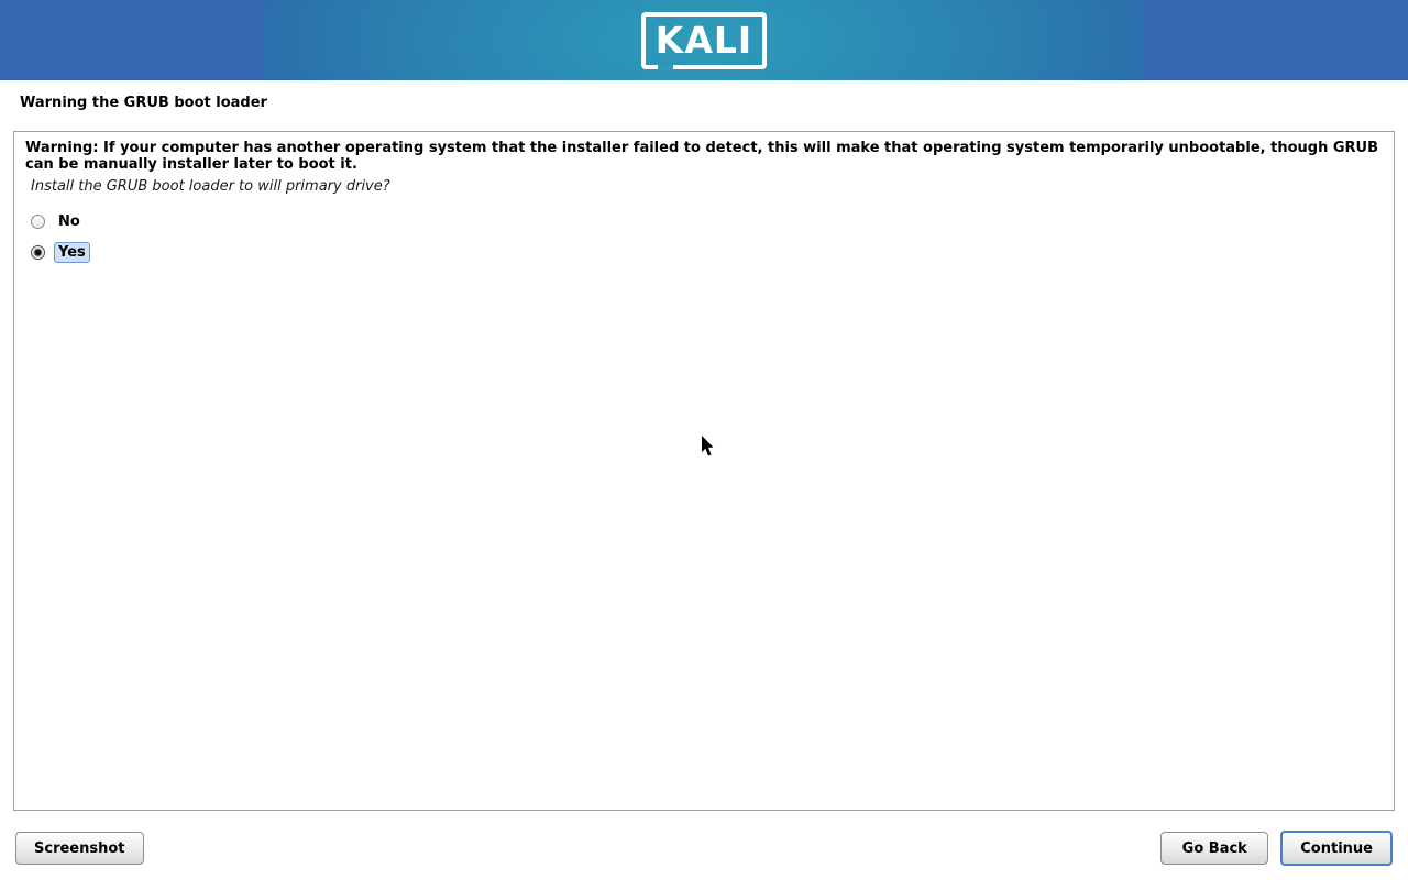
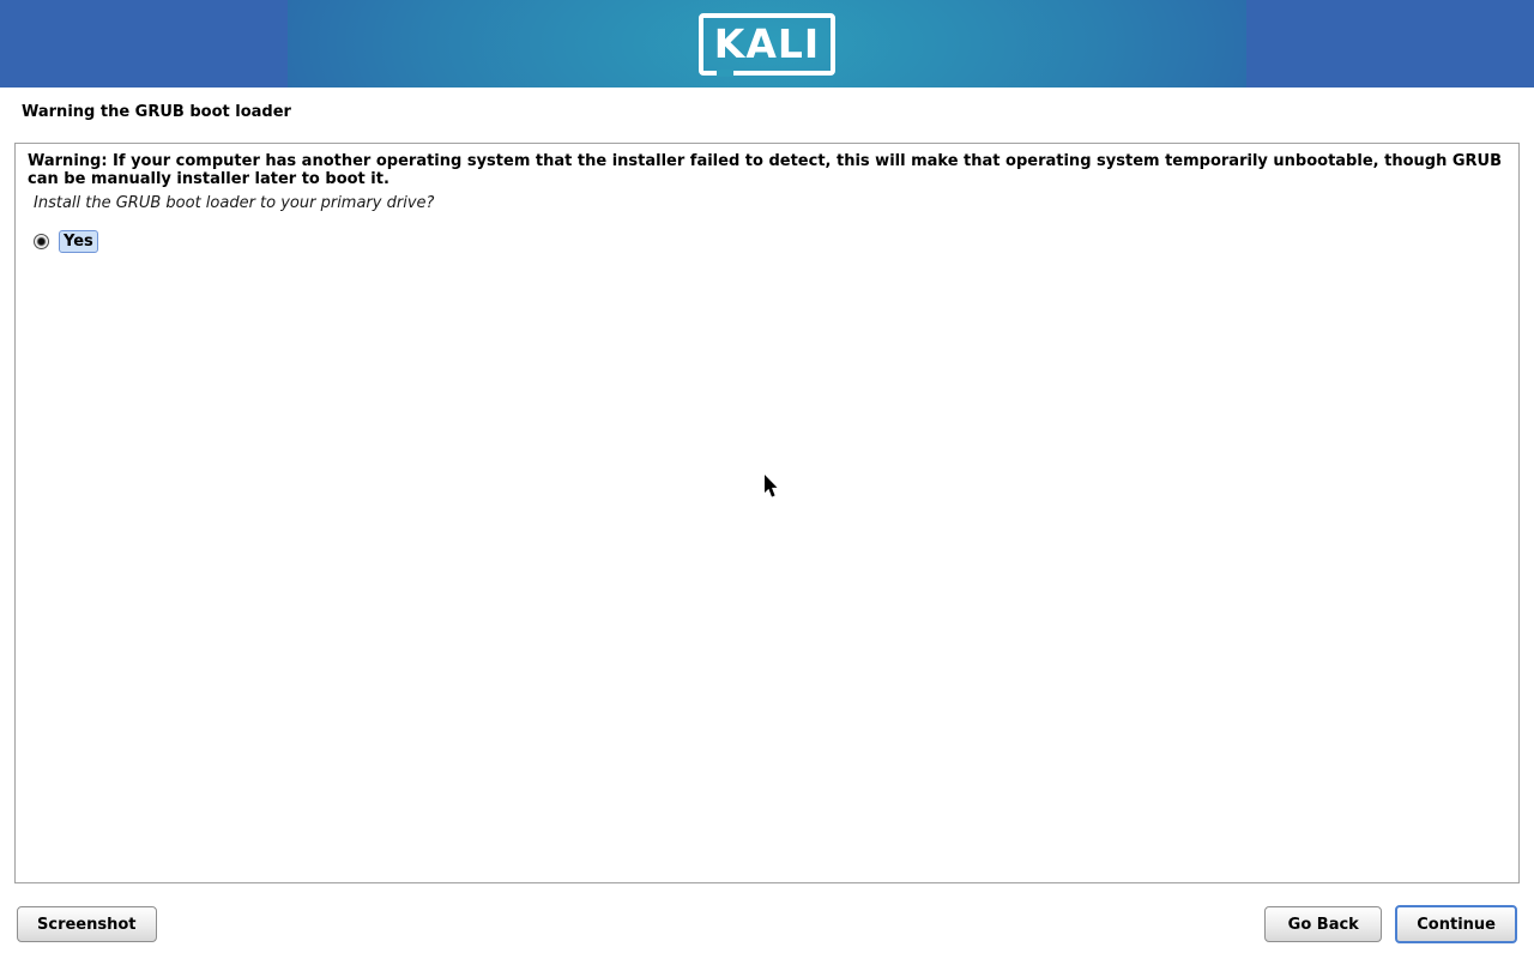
  KALI
  Warning the GRUB boot loader
  Warning: If your computer has another operating system that the installer failed to detect, this will make that operating system temporarily unbootable, though GRUB can be manually installer later to boot it.
- Install the GRUB boot loader to will primary drive?
+ Install the GRUB boot loader to your primary drive?
- No
  Yes
  Screenshot
  Go Back
  Continue
